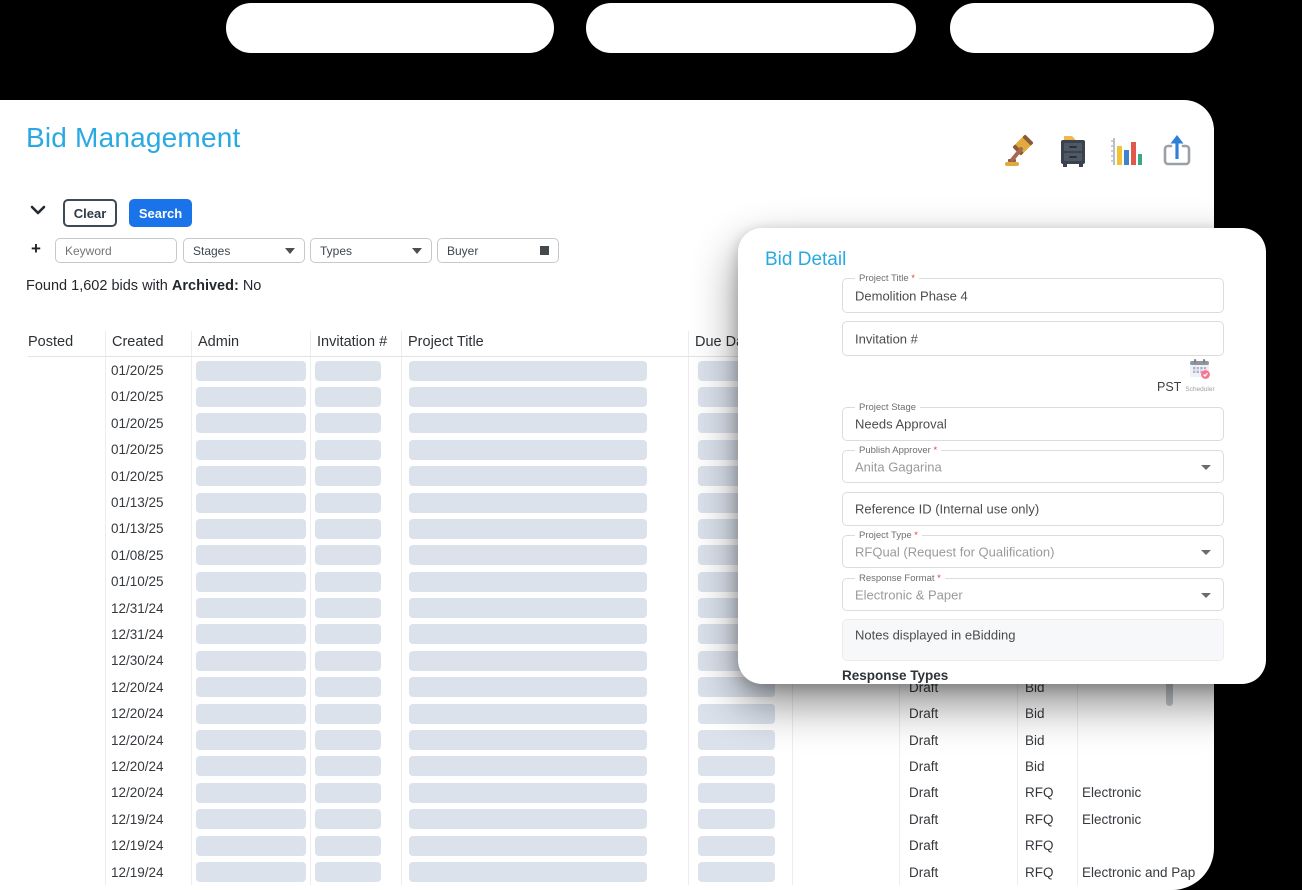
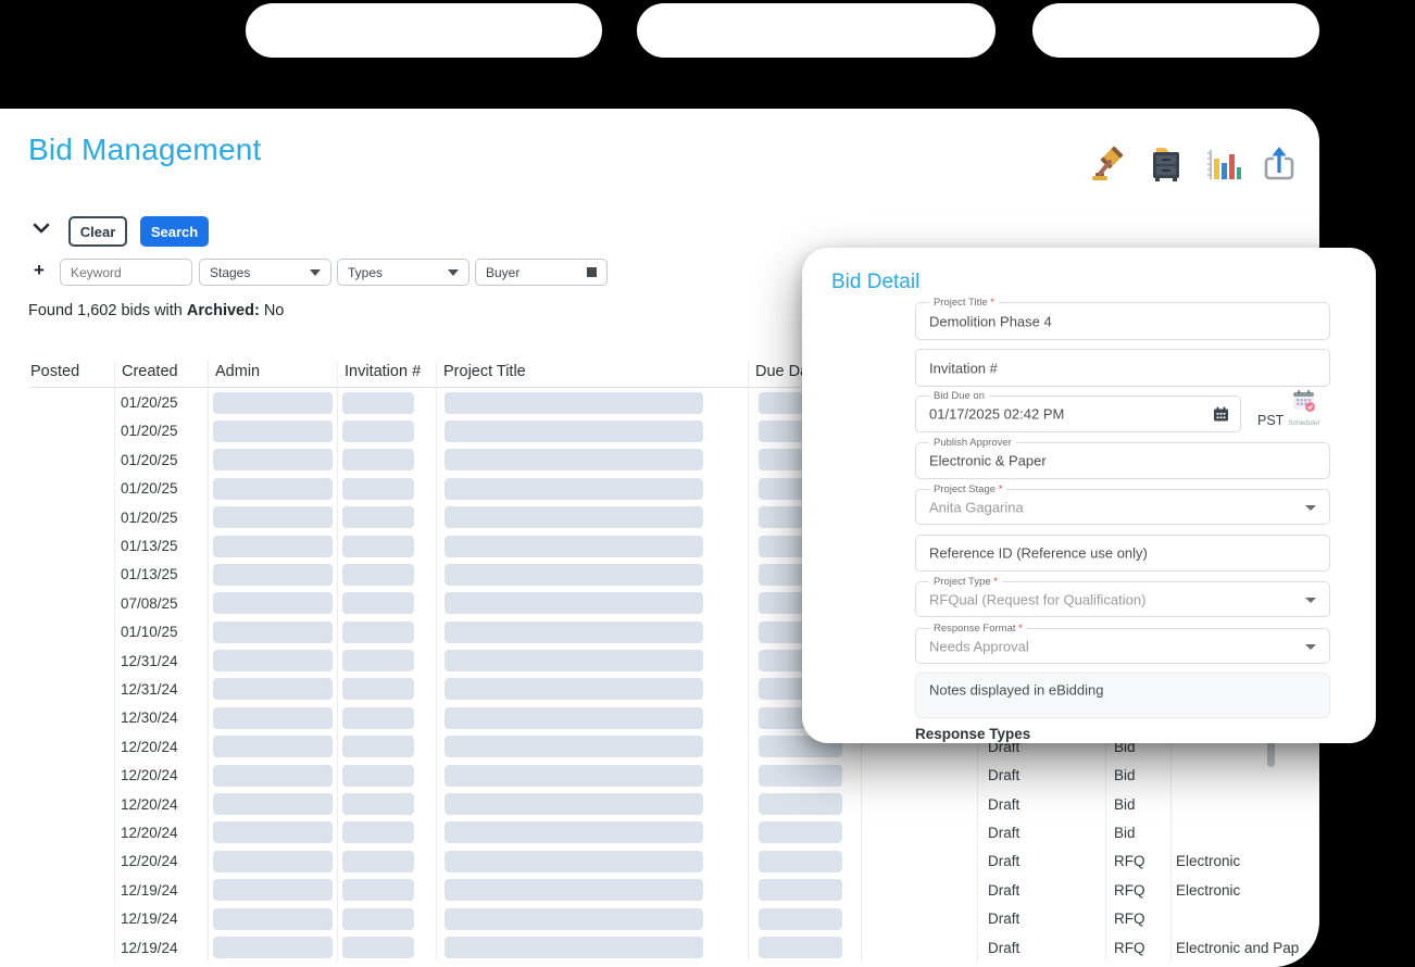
  Bid Management
  Clear
  Search
  +
  Keyword
  Stages
  Types
  Buyer
  Found 1,602 bids with Archived: No
  Posted
  Created
  Admin
  Invitation #
  Project Title
  01/20/25
  01/20/25
  01/20/25
  01/20/25
  01/20/25
  01/13/25
  01/13/25
- 01/08/25
+ 07/08/25
  01/10/25
  12/31/24
  12/31/24
  12/30/24
  12/20/24
  Draft
  Bid
  12/20/24
  Draft
  Bid
  12/20/24
  Draft
  Bid
  12/20/24
  Draft
  Bid
  12/20/24
  Draft
  RFQ
  Electronic
  12/19/24
  Draft
  RFQ
  Electronic
  12/19/24
  Draft
  RFQ
  12/19/24
  Draft
  RFQ
  Electronic and Pap
  Bid Detail
  Project Title *
  Demolition Phase 4
  Invitation #
+ Bid Due on
+ 01/17/2025 02:42 PM
  PST
- Project Stage
+ Publish Approver
- Needs Approval
+ Electronic & Paper
- Publish Approver *
+ Project Stage *
  Anita Gagarina
- Reference ID (Internal use only)
+ Reference ID (Reference use only)
  Project Type *
  RFQual (Request for Qualification)
  Response Format *
- Electronic & Paper
+ Needs Approval
  Notes displayed in eBidding
  Response Types
